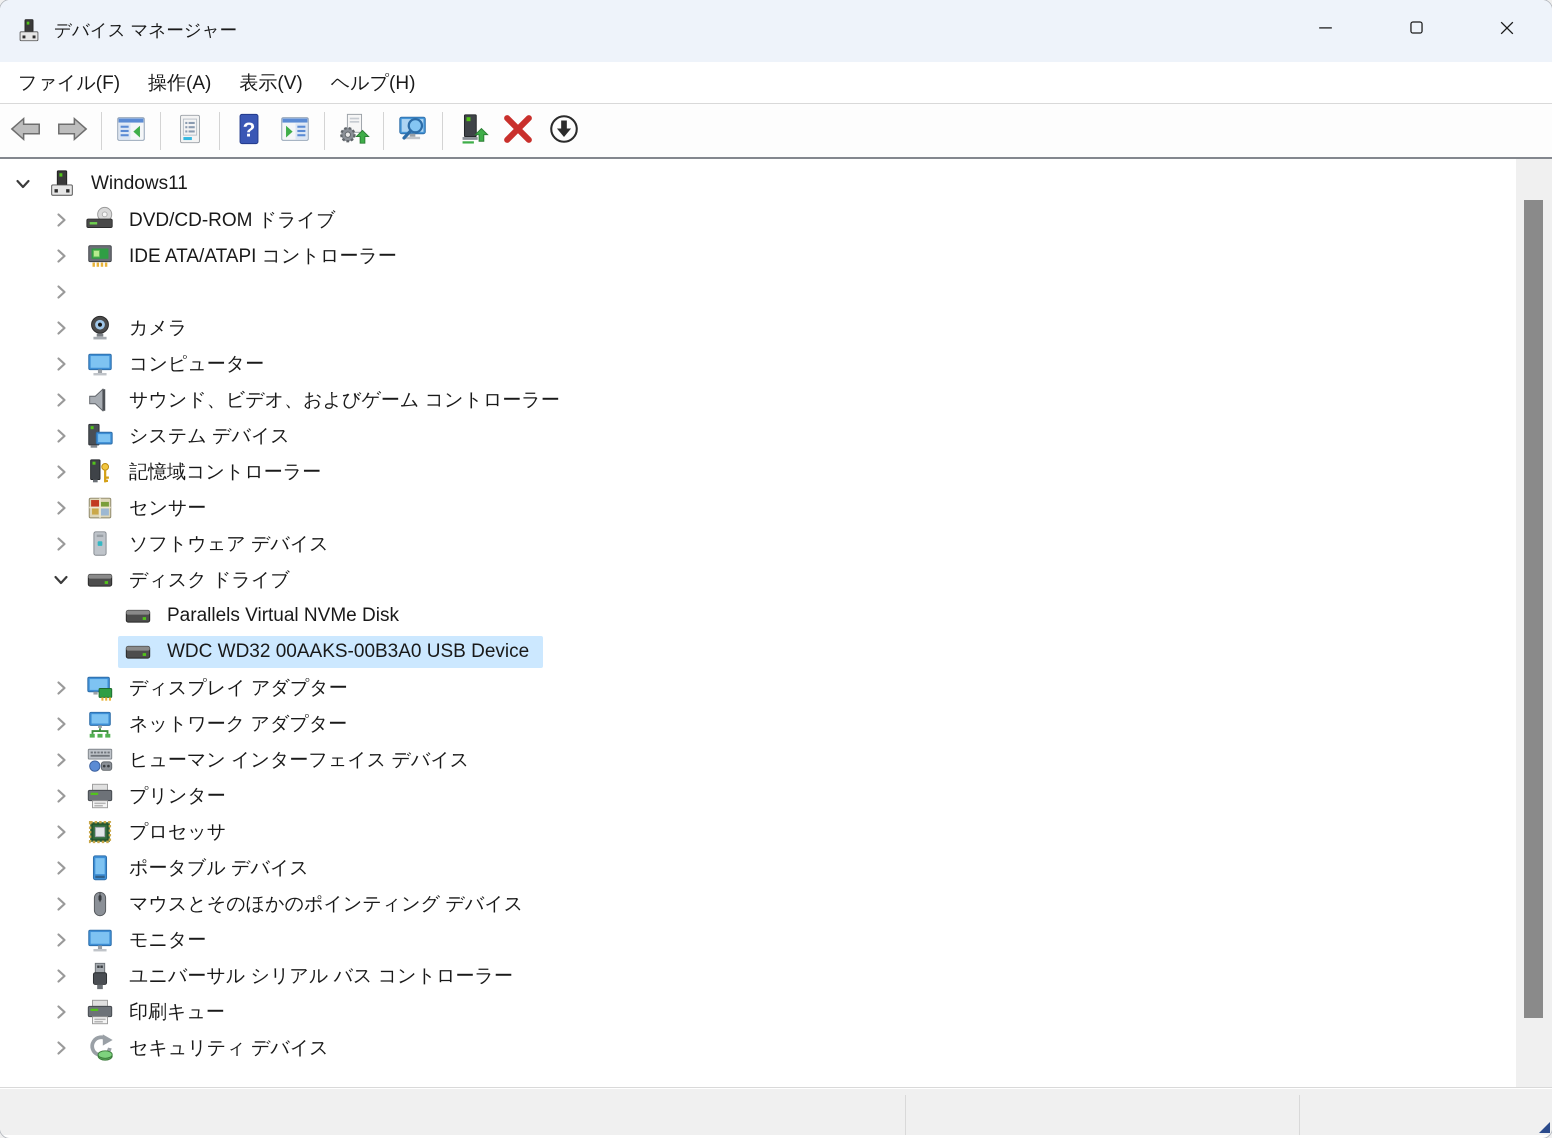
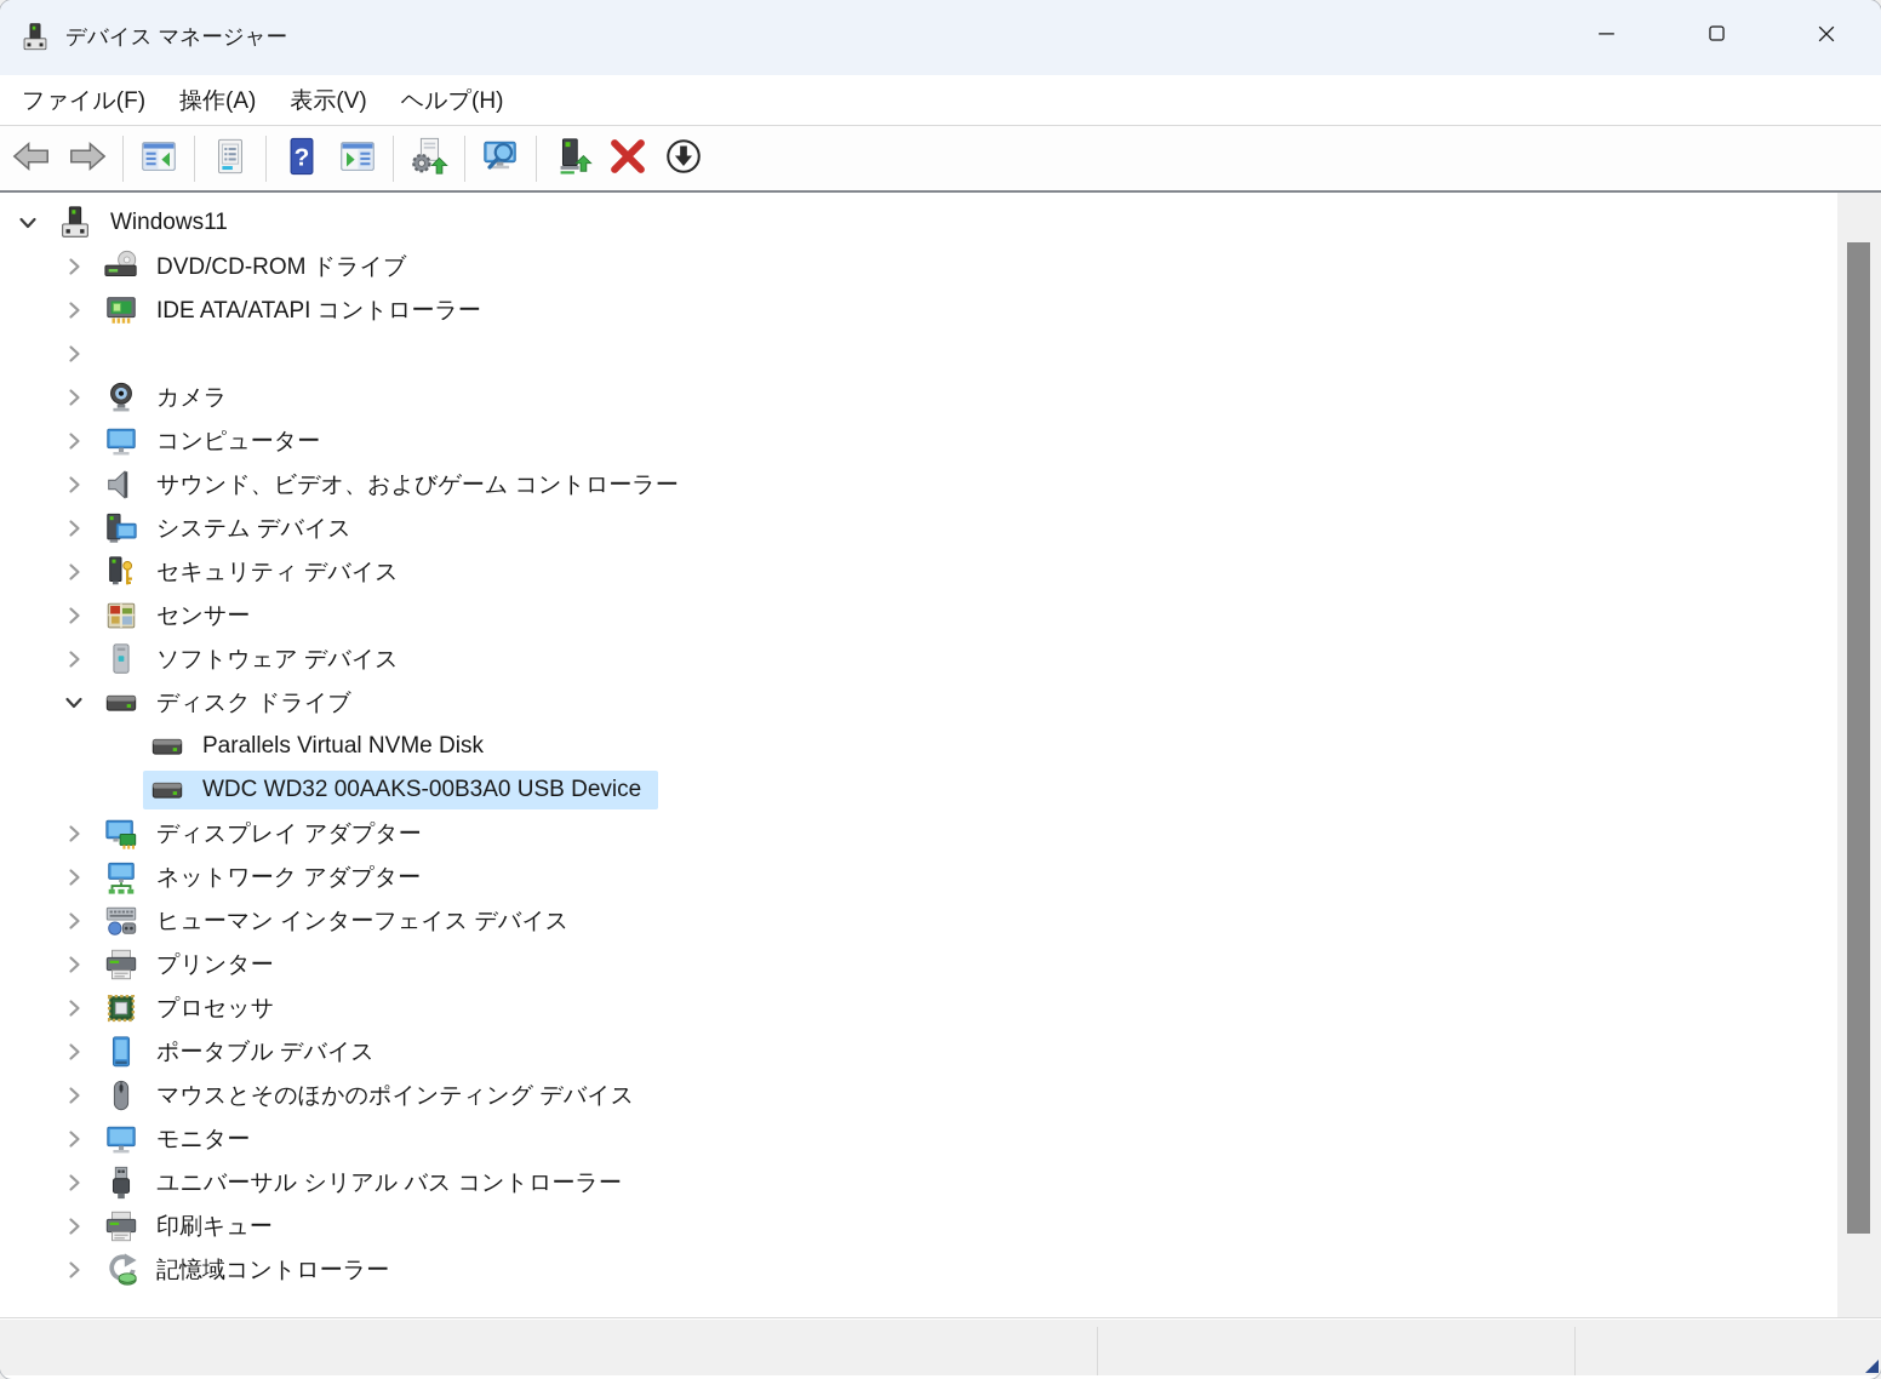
  デバイス マネージャー
  ファイル(F)
  操作(A)
  表示(V)
  ヘルプ(H)
  ?
  Windows11
  DVD/CD-ROM ドライブ
  IDE ATA/ATAPI コントローラー
  カメラ
  コンピューター
  サウンド、ビデオ、およびゲーム コントローラー
  システム デバイス
- 記憶域コントローラー
+ セキュリティ デバイス
  センサー
  ソフトウェア デバイス
  ディスク ドライブ
  Parallels Virtual NVMe Disk
  WDC WD32 00AAKS-00B3A0 USB Device
  ディスプレイ アダプター
  ネットワーク アダプター
  ヒューマン インターフェイス デバイス
  プリンター
  プロセッサ
  ポータブル デバイス
  マウスとそのほかのポインティング デバイス
  モニター
  ユニバーサル シリアル バス コントローラー
  印刷キュー
- セキュリティ デバイス
+ 記憶域コントローラー
